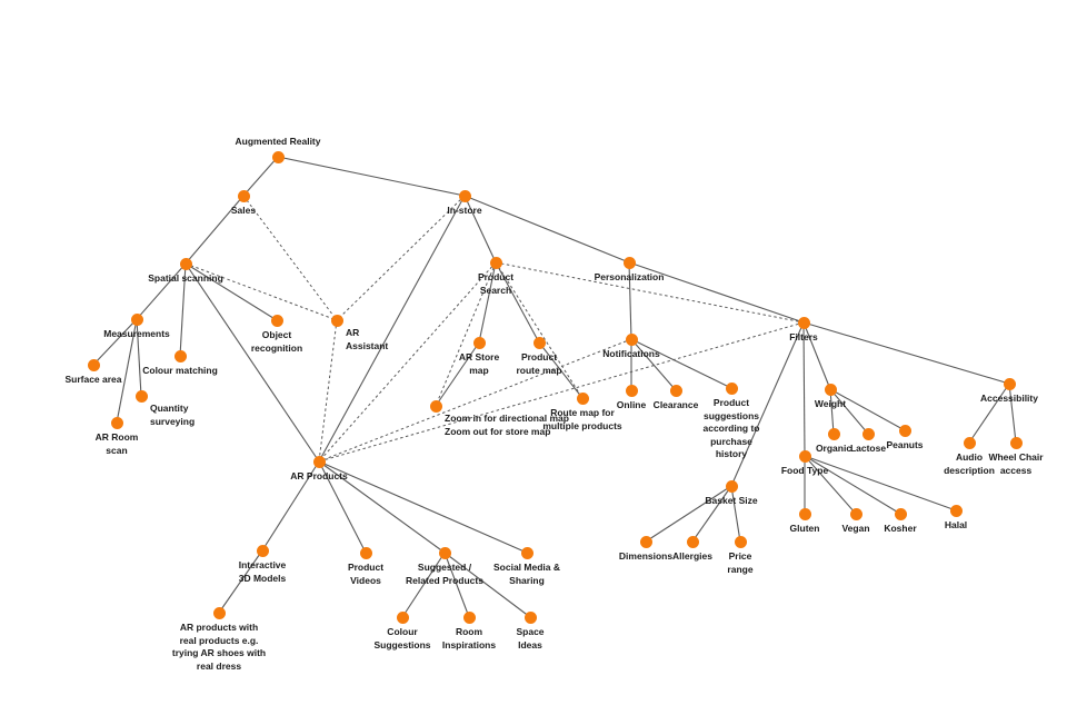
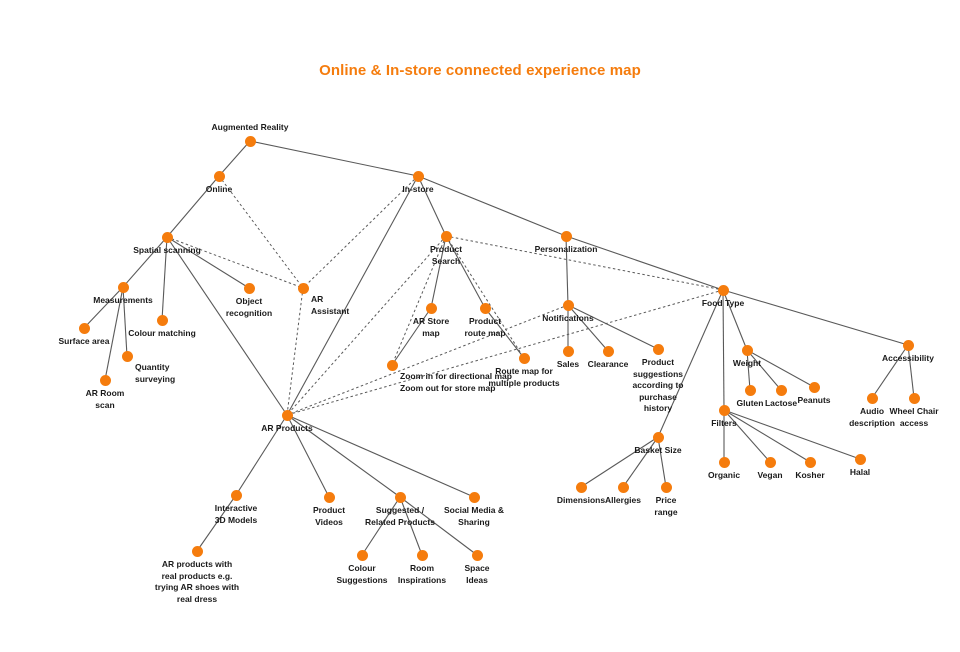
+ Online & In-store connected experience map
  Augmented Reality
- Sales
+ Online
  In-store
  Spatial scanning
  Product
  Search
  Personalization
  Measurements
  Object
  recognition
  AR
  Assistant
  Notifications
- Filters
+ Food Type
  Surface area
  Colour matching
  Quantity
  surveying
  AR Room
  scan
  AR Store
  map
  Product
  route map
  Zoom in for directional map
  Zoom out for store map
  Route map for
  multiple products
- Online
+ Sales
  Clearance
  Product
  suggestions
  according to
  purchase
  history
  Weight
  Accessibility
- Organic
+ Gluten
  Lactose
  Peanuts
  Audio
  description
  Wheel Chair
  access
- Food Type
+ Filters
  AR Products
  Basket Size
- Gluten
+ Organic
  Vegan
  Kosher
  Halal
  Dimensions
  Allergies
  Price
  range
  Interactive
  3D Models
  Product
  Videos
  Suggested /
  Related Products
  Social Media &
  Sharing
  Colour
  Suggestions
  Room
  Inspirations
  Space
  Ideas
  AR products with
  real products e.g.
  trying AR shoes with
  real dress
